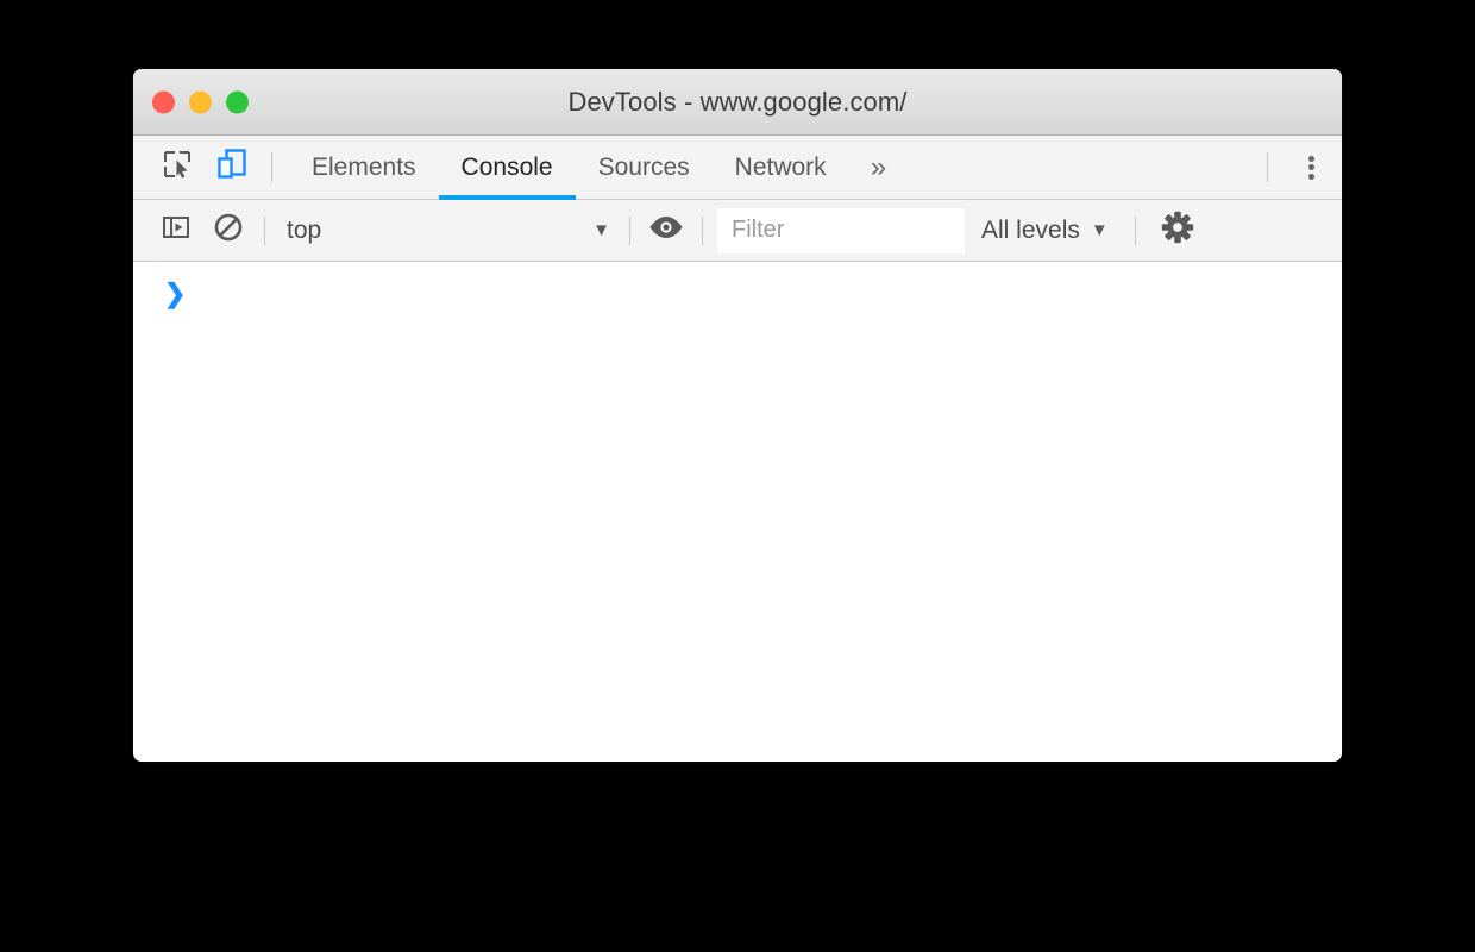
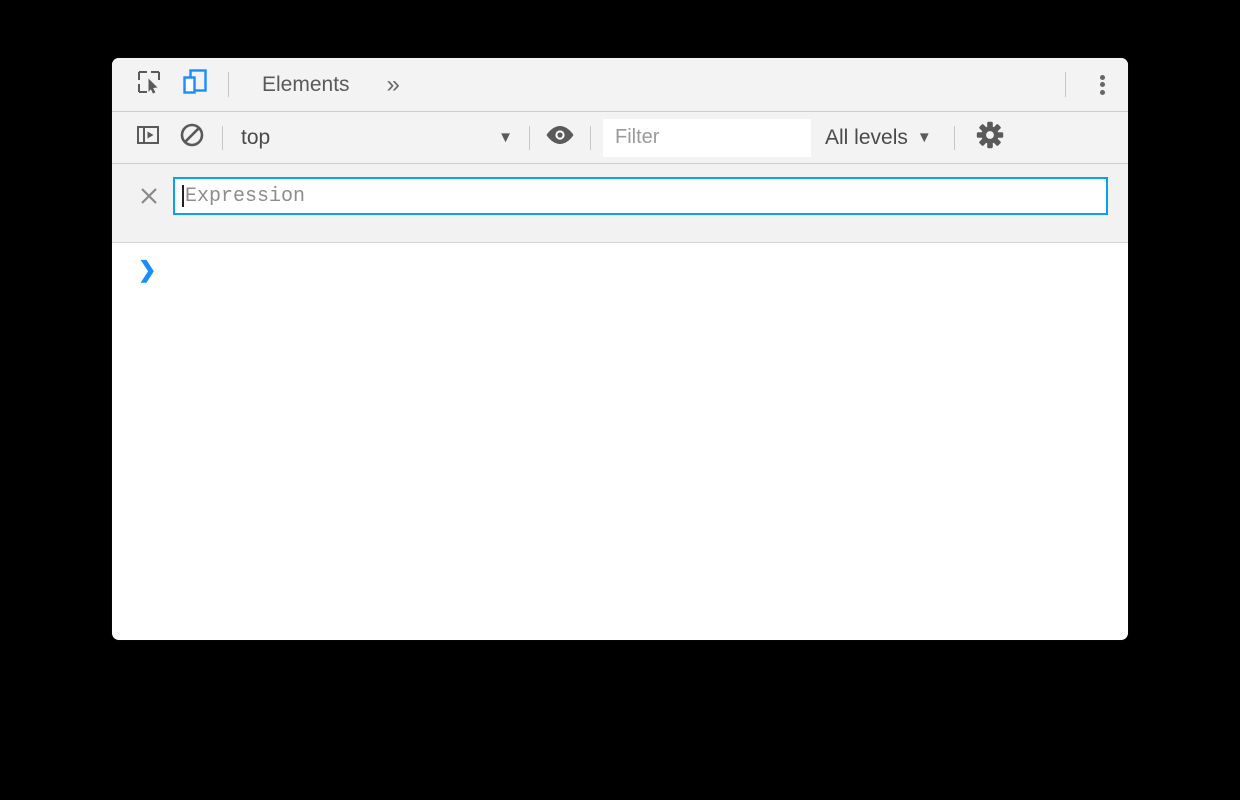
- DevTools - www.google.com/
  Elements
- Console
- Sources
- Network
  »
  top
  ▼
  Filter
  All levels
  ▼
+ Expression
  ❯
